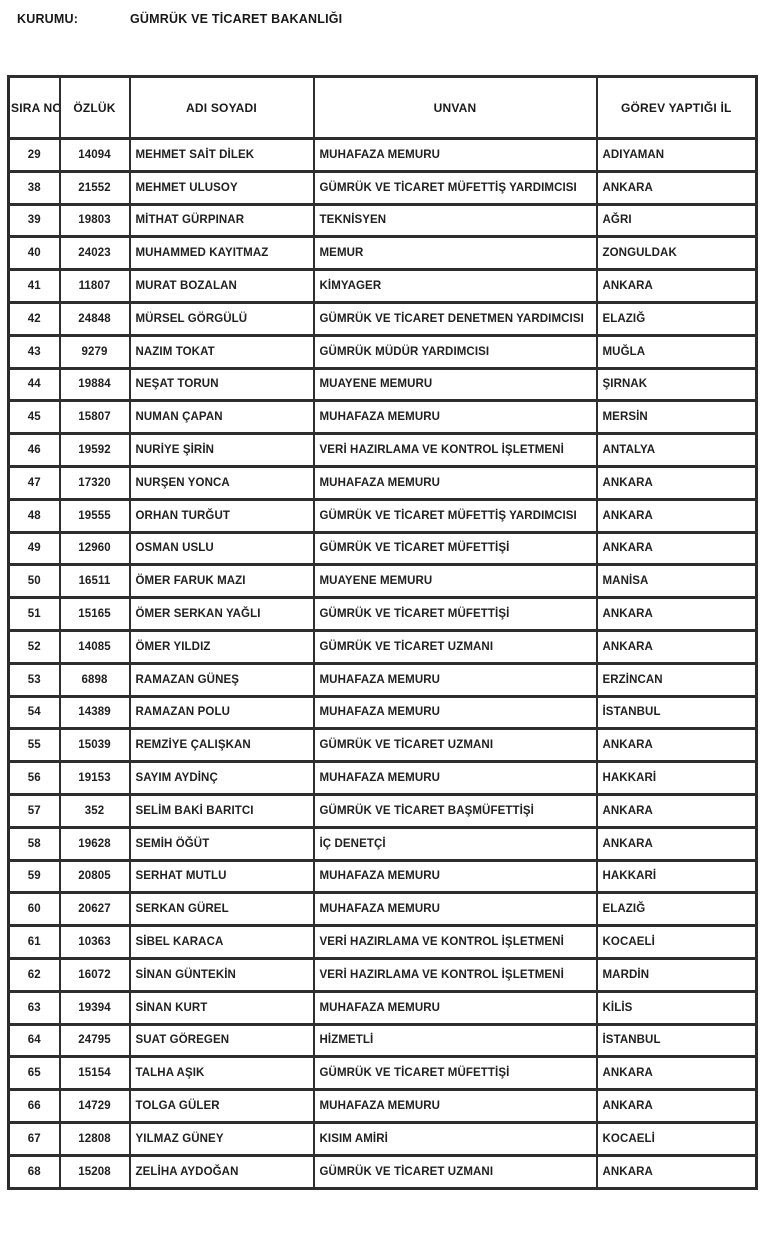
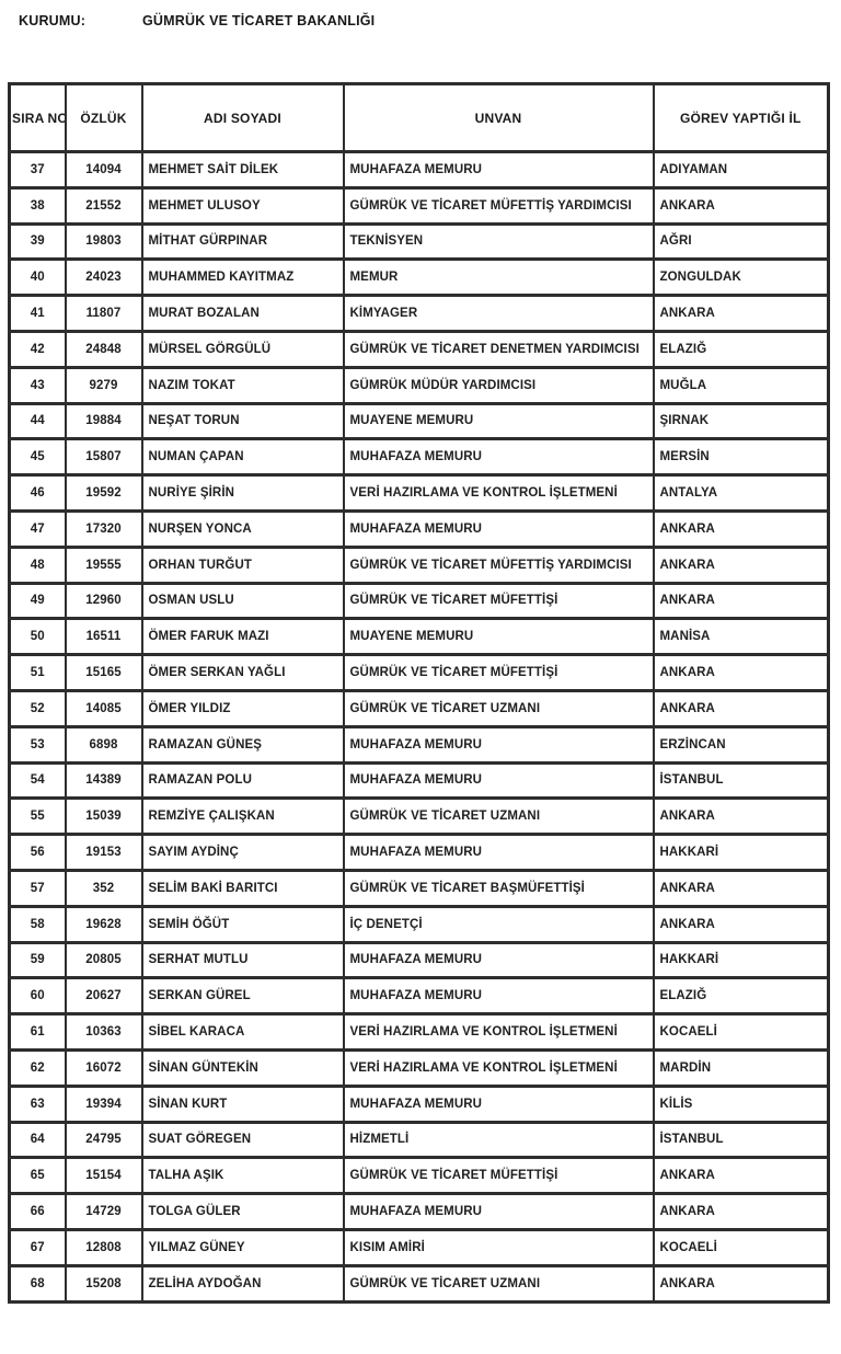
  KURUMU:
  GÜMRÜK VE TİCARET BAKANLIĞI
  SIRA NO	ÖZLÜK	ADI SOYADI	UNVAN	GÖREV YAPTIĞI İL
- 29	14094	MEHMET SAİT DİLEK	MUHAFAZA MEMURU	ADIYAMAN
+ 37	14094	MEHMET SAİT DİLEK	MUHAFAZA MEMURU	ADIYAMAN
  38	21552	MEHMET ULUSOY	GÜMRÜK VE TİCARET MÜFETTİŞ YARDIMCISI	ANKARA
  39	19803	MİTHAT GÜRPINAR	TEKNİSYEN	AĞRI
  40	24023	MUHAMMED KAYITMAZ	MEMUR	ZONGULDAK
  41	11807	MURAT BOZALAN	KİMYAGER	ANKARA
  42	24848	MÜRSEL GÖRGÜLÜ	GÜMRÜK VE TİCARET DENETMEN YARDIMCISI	ELAZIĞ
  43	9279	NAZIM TOKAT	GÜMRÜK MÜDÜR YARDIMCISI	MUĞLA
  44	19884	NEŞAT TORUN	MUAYENE MEMURU	ŞIRNAK
  45	15807	NUMAN ÇAPAN	MUHAFAZA MEMURU	MERSİN
  46	19592	NURİYE ŞİRİN	VERİ HAZIRLAMA VE KONTROL İŞLETMENİ	ANTALYA
  47	17320	NURŞEN YONCA	MUHAFAZA MEMURU	ANKARA
  48	19555	ORHAN TURĞUT	GÜMRÜK VE TİCARET MÜFETTİŞ YARDIMCISI	ANKARA
  49	12960	OSMAN USLU	GÜMRÜK VE TİCARET MÜFETTİŞİ	ANKARA
  50	16511	ÖMER FARUK MAZI	MUAYENE MEMURU	MANİSA
  51	15165	ÖMER SERKAN YAĞLI	GÜMRÜK VE TİCARET MÜFETTİŞİ	ANKARA
  52	14085	ÖMER YILDIZ	GÜMRÜK VE TİCARET UZMANI	ANKARA
  53	6898	RAMAZAN GÜNEŞ	MUHAFAZA MEMURU	ERZİNCAN
  54	14389	RAMAZAN POLU	MUHAFAZA MEMURU	İSTANBUL
  55	15039	REMZİYE ÇALIŞKAN	GÜMRÜK VE TİCARET UZMANI	ANKARA
  56	19153	SAYIM AYDİNÇ	MUHAFAZA MEMURU	HAKKARİ
  57	352	SELİM BAKİ BARITCI	GÜMRÜK VE TİCARET BAŞMÜFETTİŞİ	ANKARA
  58	19628	SEMİH ÖĞÜT	İÇ DENETÇİ	ANKARA
  59	20805	SERHAT MUTLU	MUHAFAZA MEMURU	HAKKARİ
  60	20627	SERKAN GÜREL	MUHAFAZA MEMURU	ELAZIĞ
  61	10363	SİBEL KARACA	VERİ HAZIRLAMA VE KONTROL İŞLETMENİ	KOCAELİ
  62	16072	SİNAN GÜNTEKİN	VERİ HAZIRLAMA VE KONTROL İŞLETMENİ	MARDİN
  63	19394	SİNAN KURT	MUHAFAZA MEMURU	KİLİS
  64	24795	SUAT GÖREGEN	HİZMETLİ	İSTANBUL
  65	15154	TALHA AŞIK	GÜMRÜK VE TİCARET MÜFETTİŞİ	ANKARA
  66	14729	TOLGA GÜLER	MUHAFAZA MEMURU	ANKARA
  67	12808	YILMAZ GÜNEY	KISIM AMİRİ	KOCAELİ
  68	15208	ZELİHA AYDOĞAN	GÜMRÜK VE TİCARET UZMANI	ANKARA
